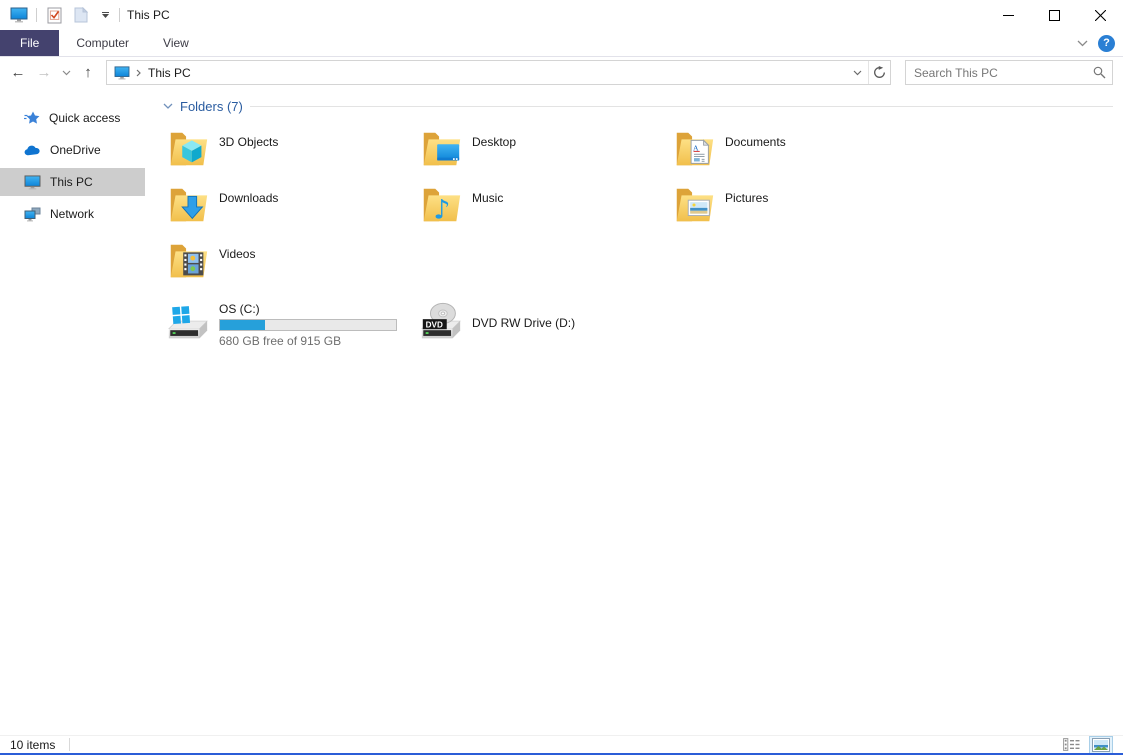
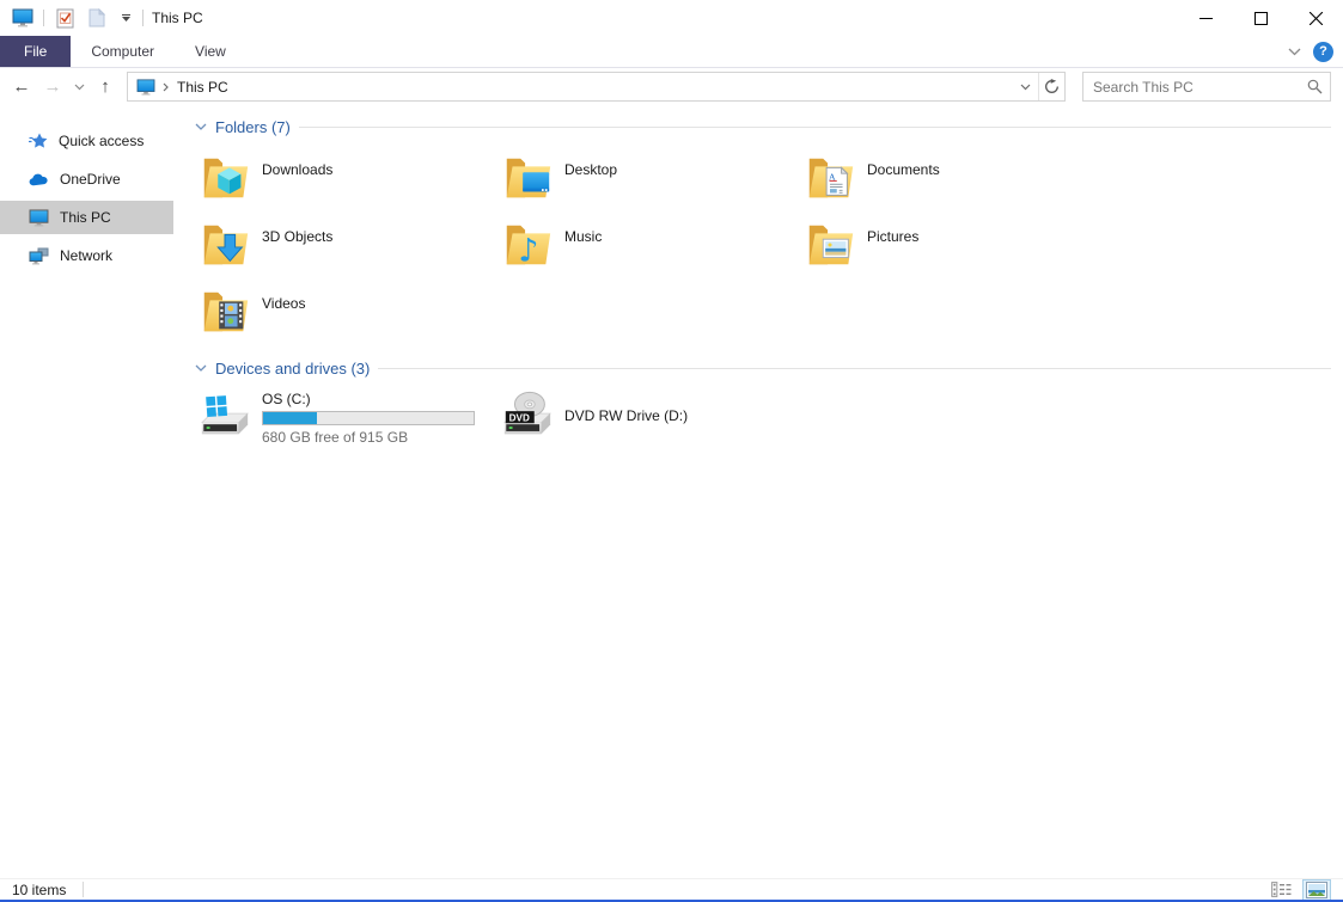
  This PC
  File
  Computer
  View
  ?
  ←
  →
  ↑
  This PC
  Search This PC
  Quick access
  OneDrive
  This PC
  Network
  Folders (7)
- 3D Objects
+ Downloads
  Desktop
  A
  Documents
- Downloads
+ 3D Objects
  ♪
  Music
  Pictures
  Videos
+ Devices and drives (3)
  OS (C:)
  680 GB free of 915 GB
  DVD
  DVD RW Drive (D:)
  10 items
